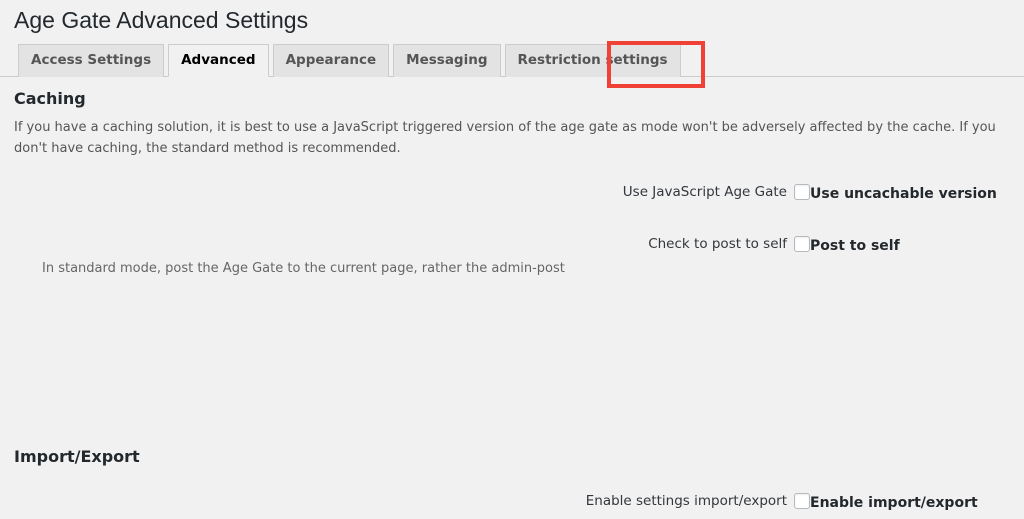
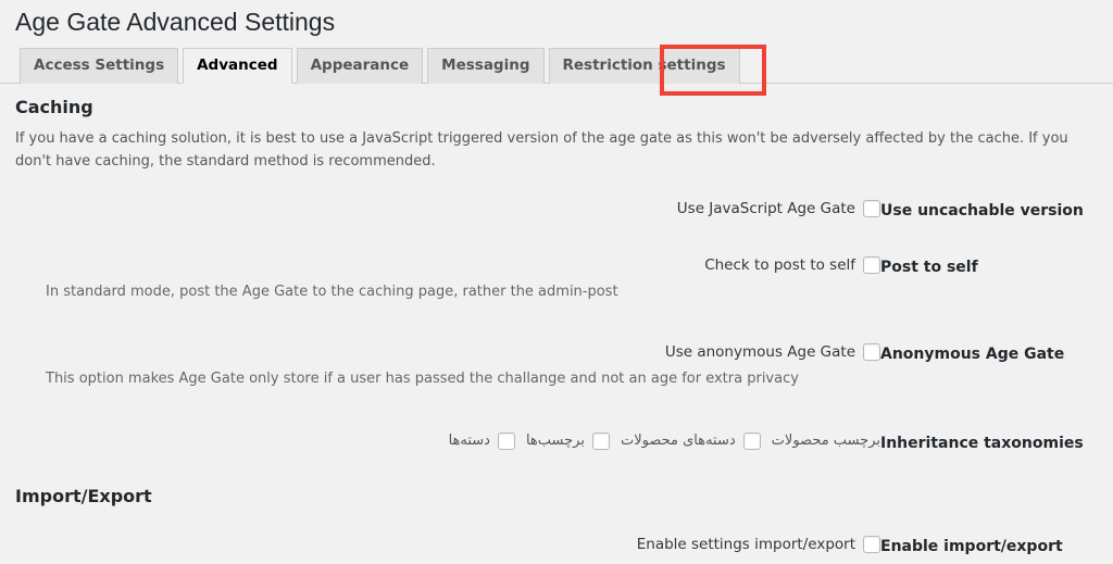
  Age Gate Advanced Settings
  Access Settings Advanced Appearance Messaging Restriction settings
  Caching
- If you have a caching solution, it is best to use a JavaScript triggered version of the age gate as mode won't be adversely affected by the cache. If you don't have caching, the standard method is recommended.
+ If you have a caching solution, it is best to use a JavaScript triggered version of the age gate as this won't be adversely affected by the cache. If you don't have caching, the standard method is recommended.
  Use uncachable version
  Use JavaScript Age Gate
  Post to self
  Check to post to self
- In standard mode, post the Age Gate to the current page, rather the admin-post
+ In standard mode, post the Age Gate to the caching page, rather the admin-post
+ Anonymous Age Gate
+ Use anonymous Age Gate
+ This option makes Age Gate only store if a user has passed the challange and not an age for extra privacy
+ Inheritance taxonomies
+ دسته‌ها
+ برچسب‌ها
+ دسته‌های محصولات
+ برچسب محصولات
  Import/Export
  Enable import/export
  Enable settings import/export
